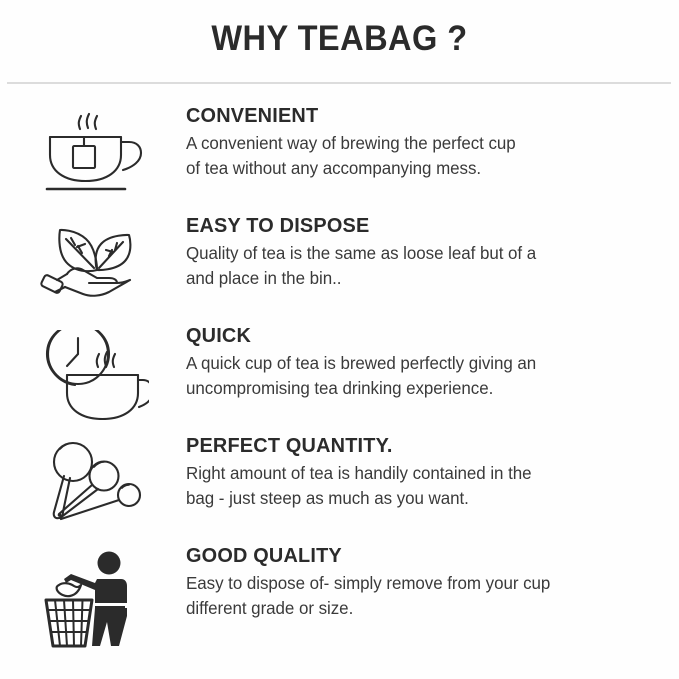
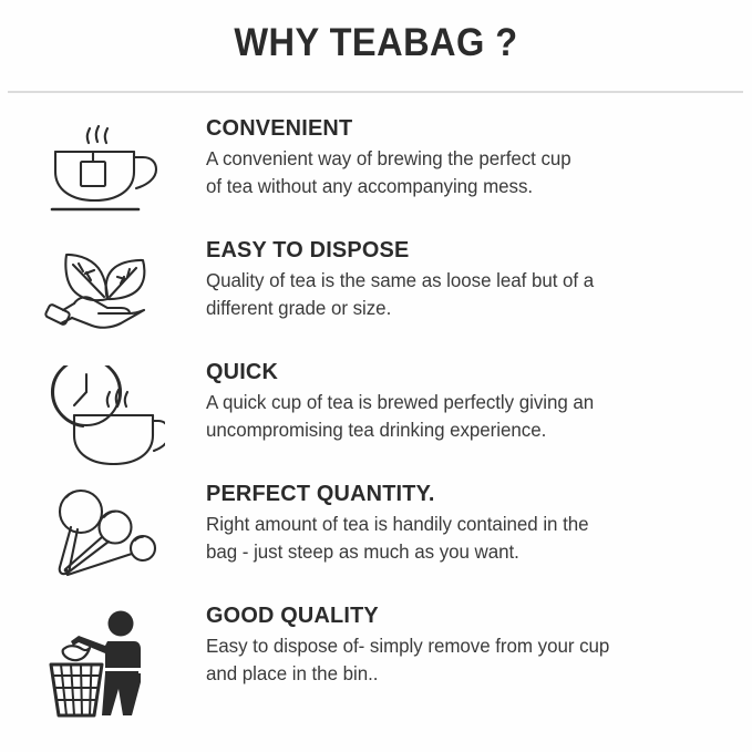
  WHY TEABAG ?
  CONVENIENT
  A convenient way of brewing the perfect cup
  of tea without any accompanying mess.
  EASY TO DISPOSE
  Quality of tea is the same as loose leaf but of a
- and place in the bin..
+ different grade or size.
  QUICK
  A quick cup of tea is brewed perfectly giving an
  uncompromising tea drinking experience.
  PERFECT QUANTITY.
  Right amount of tea is handily contained in the
  bag - just steep as much as you want.
  GOOD QUALITY
  Easy to dispose of- simply remove from your cup
- different grade or size.
+ and place in the bin..
